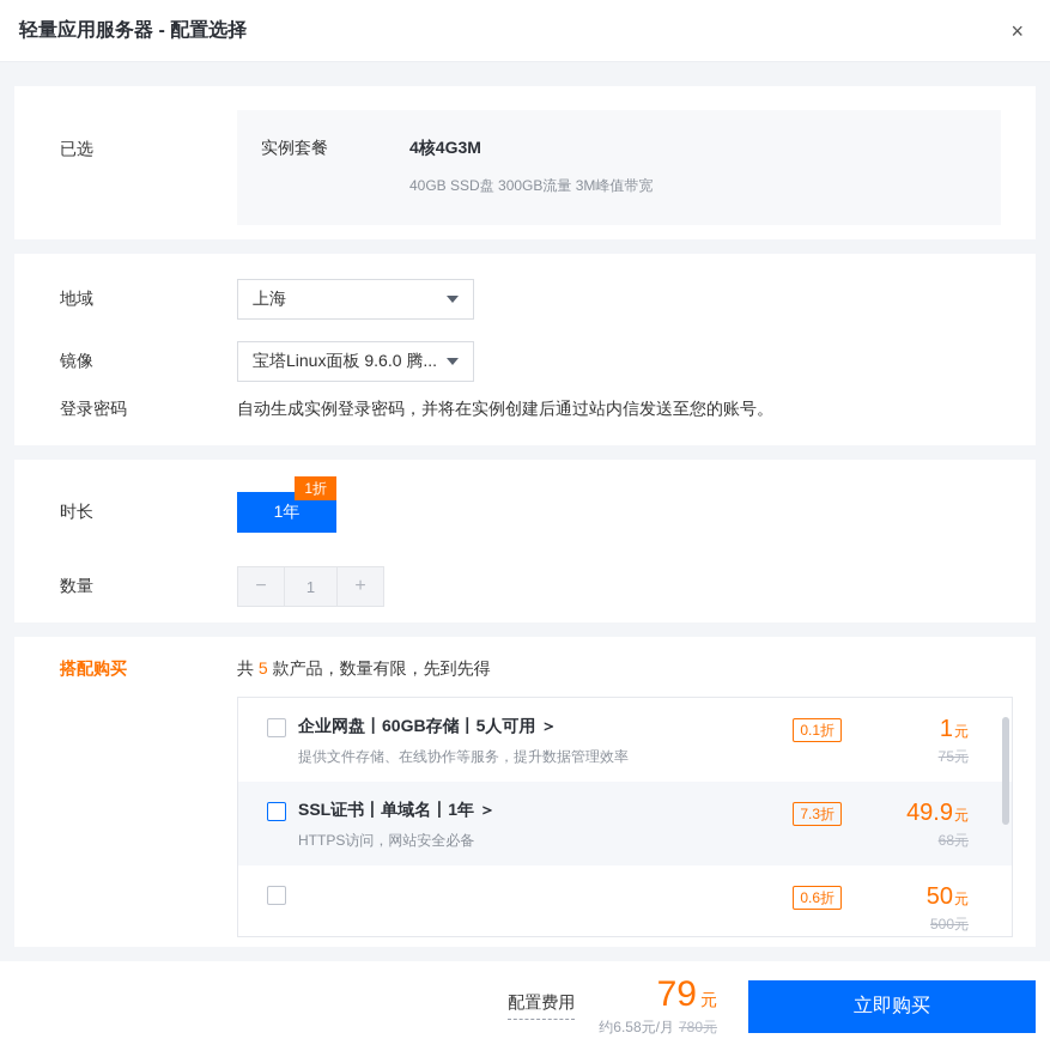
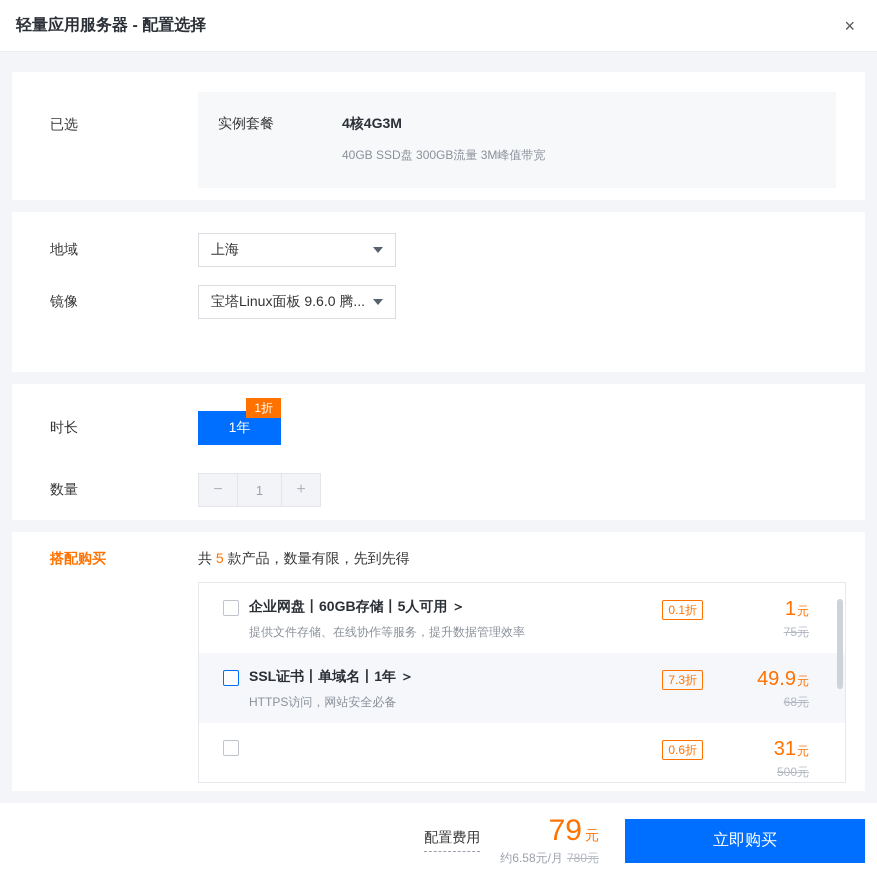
  轻量应用服务器 - 配置选择
  ×
  已选
  实例套餐
  4核4G3M
  40GB SSD盘 300GB流量 3M峰值带宽
  地域
  上海
  镜像
  宝塔Linux面板 9.6.0 腾...
- 登录密码
- 自动生成实例登录密码，并将在实例创建后通过站内信发送至您的账号。
  时长
  1年
  1折
  数量
  −
  1
  +
  搭配购买
  共 5 款产品，数量有限，先到先得
  企业网盘丨60GB存储丨5人可用 ＞
  提供文件存储、在线协作等服务，提升数据管理效率
  0.1折
  1元
  75元
  SSL证书丨单域名丨1年 ＞
  HTTPS访问，网站安全必备
  7.3折
  49.9元
  68元
  0.6折
- 50元
+ 31元
  500元
  配置费用
  79 元
  约6.58元/月 780元
  立即购买
